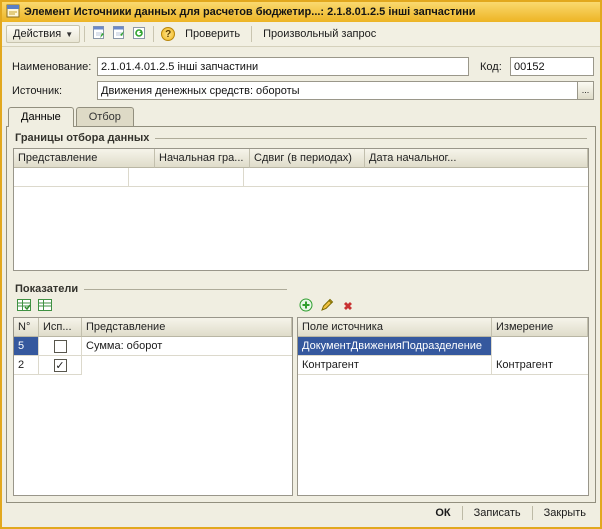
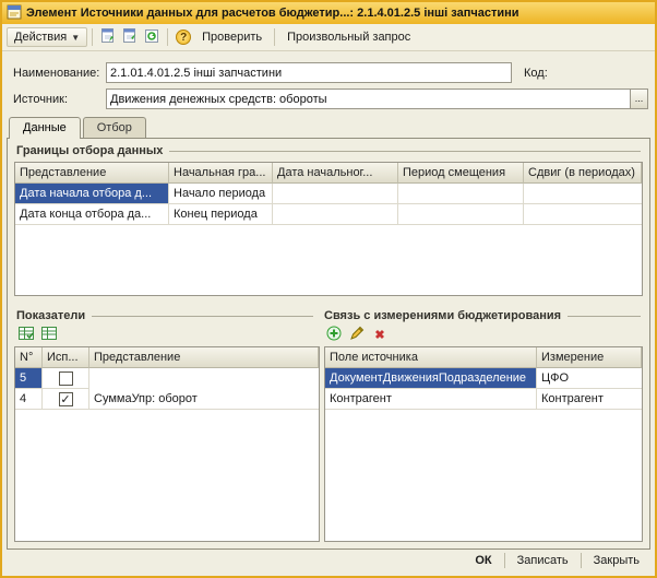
- Элемент Источники данных для расчетов бюджетир...: 2.1.8.01.2.5 інші запчастини
+ Элемент Источники данных для расчетов бюджетир...: 2.1.4.01.2.5 інші запчастини
  Действия
  ▼
  ?
  Проверить
  Произвольный запрос
  Наименование:
  2.1.01.4.01.2.5 інші запчастини
  Код:
- 00152
  Источник:
  Движения денежных средств: обороты
  ...
  Данные
  Отбор
  Границы отбора данных
  Представление
  Начальная гра...
- Сдвиг (в периодах)
+ Дата начальног...
+ Период смещения
- Дата начальног...
+ Сдвиг (в периодах)
+ Дата начала отбора д...
+ Начало периода
+ Дата конца отбора да...
+ Конец периода
  Показатели
  N°
  Исп...
  Представление
  5
- Сумма: оборот
- 2
+ 4
  ✓
+ СуммаУпр: оборот
+ Связь с измерениями бюджетирования
  ✖
  Поле источника
  Измерение
  ДокументДвиженияПодразделение
+ ЦФО
  Контрагент
  Контрагент
  ОК
  Записать
  Закрыть
